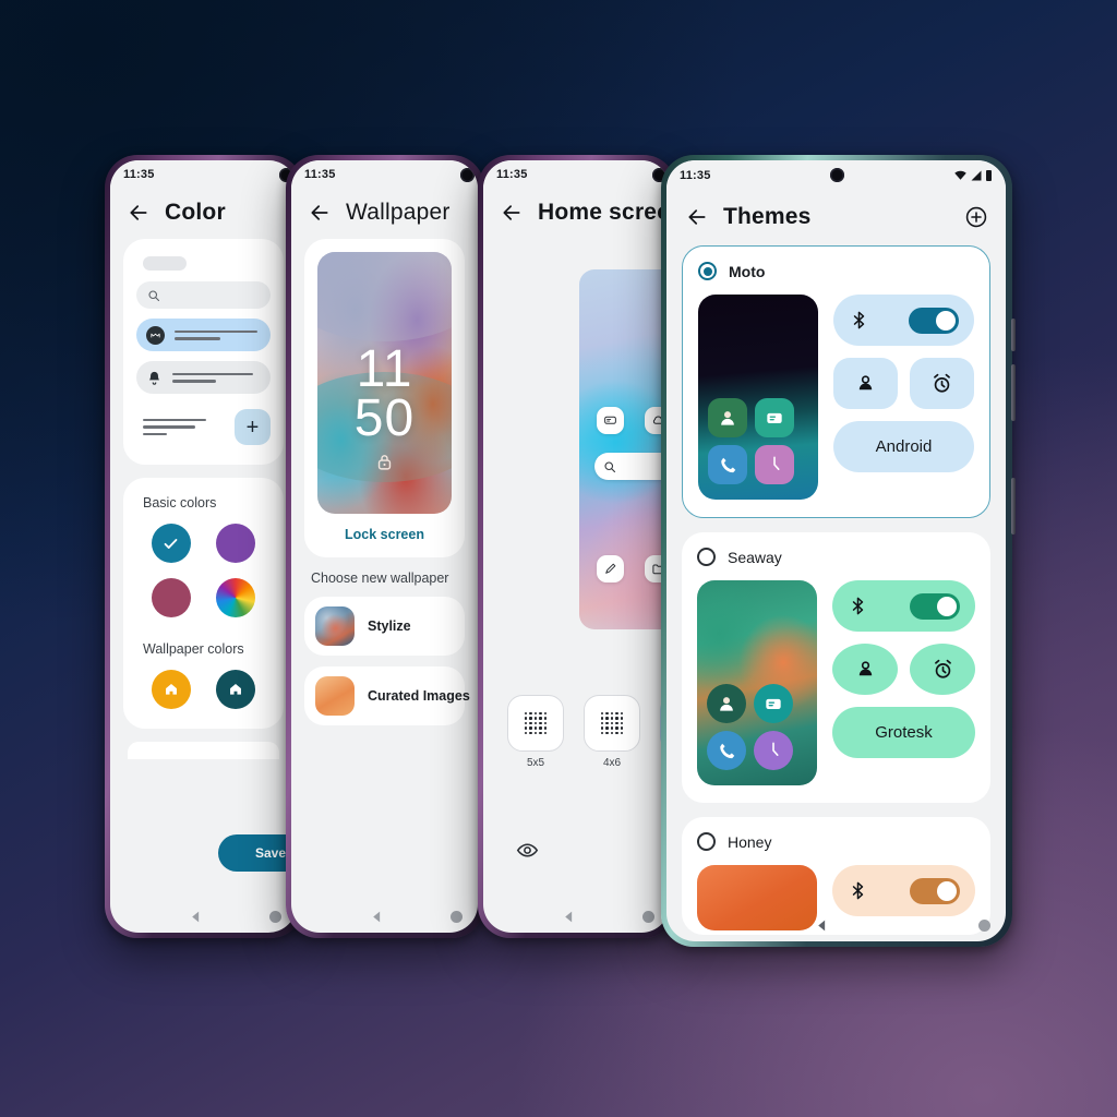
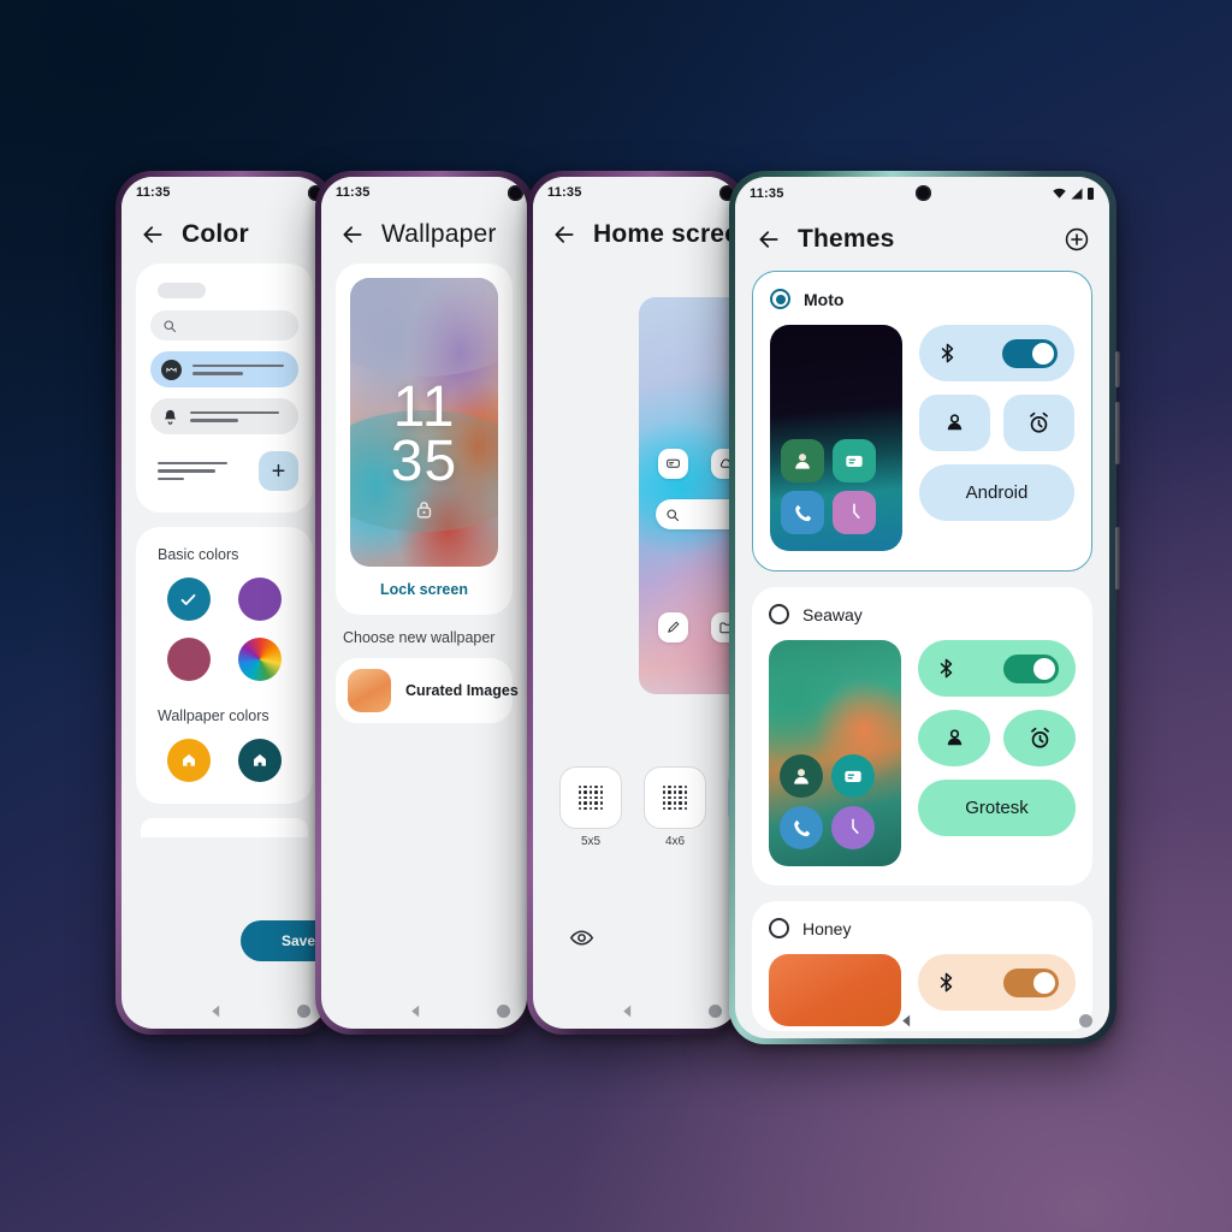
  11:35
  Color
  +
  Basic colors
  Wallpaper colors
  Save
  11:35
  Wallpaper
  11
- 50
+ 35
  Lock screen
  Choose new wallpaper
- Stylize
  Curated Images
  11:35
  Home scre
  5x5
  4x6
  11:35
  Themes
  Moto
  Android
  Seaway
  Grotesk
  Honey
